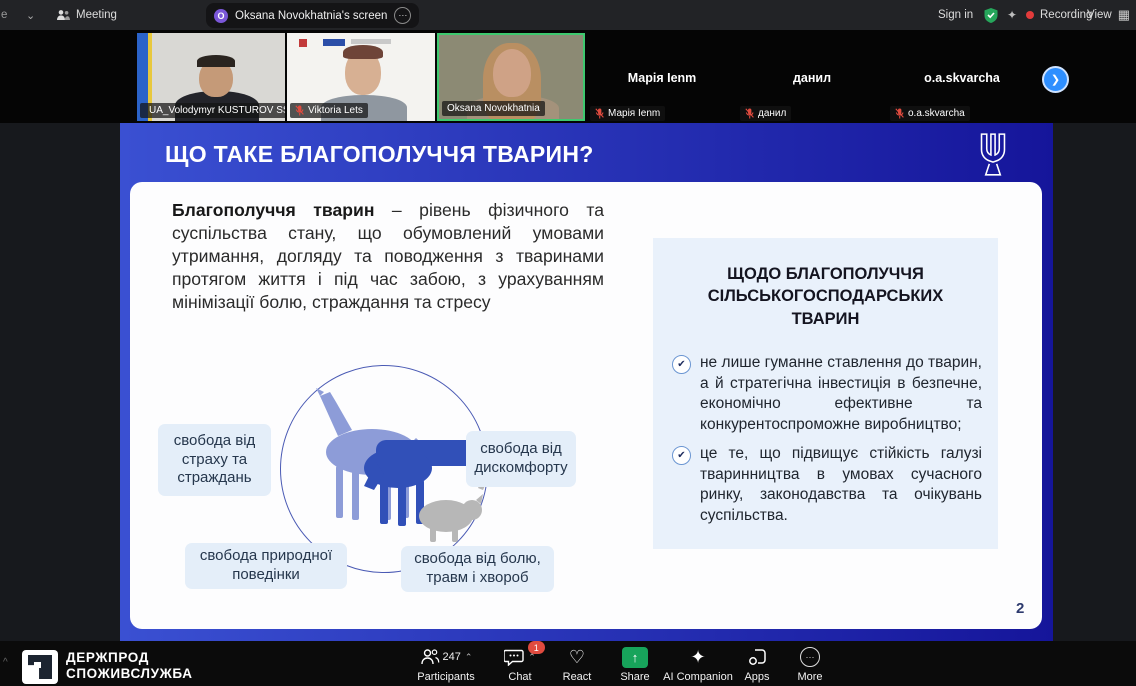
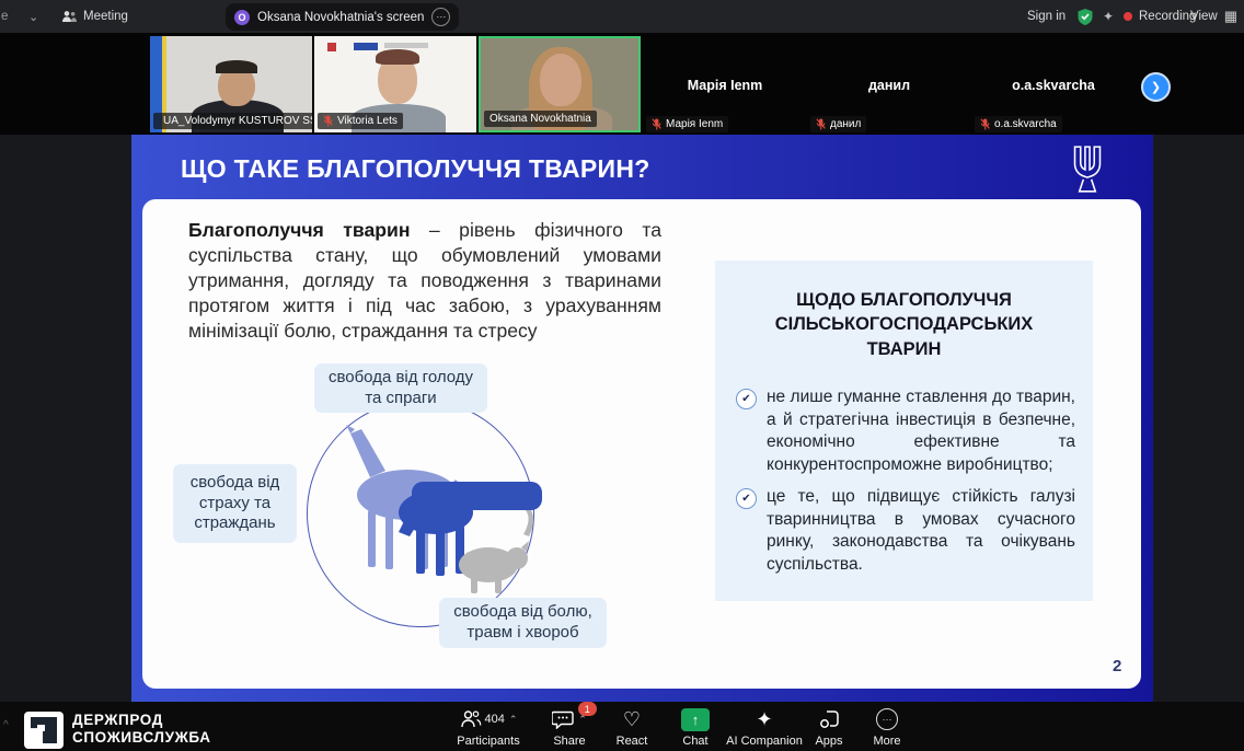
  e
  ⌄
  Meeting
  O
  Oksana Novokhatnia's screen
  ⋯
  Sign in
  ✦
  Recording
  View
  ▦
  UA_Volodymyr KUSTUROV S
  Viktoria Lets
  Oksana Novokhatnia
  Марія Ienm
  Марія Ienm
  данил
  данил
  o.a.skvarcha
  o.a.skvarcha
  ❯
  ЩО ТАКЕ БЛАГОПОЛУЧЧЯ ТВАРИН?
  Благополуччя тварин – рівень фізичного та суспільства стану, що обумовлений умовами утримання, догляду та поводження з тваринами протягом життя і під час забою, з урахуванням мінімізації болю, страждання та стресу
+ свобода від голоду та спраги
  свобода від страху та страждань
- свобода від дискомфорту
- свобода природної поведінки
  свобода від болю, травм і хвороб
  ЩОДО БЛАГОПОЛУЧЧЯ
  СІЛЬСЬКОГОСПОДАРСЬКИХ ТВАРИН
  ✔
  не лише гуманне ставлення до тварин, а й стратегічна інвестиція в безпечне, економічно ефективне та конкурентоспроможне виробництво;
  ✔
  це те, що підвищує стійкість галузі тваринництва в умовах сучасного ринку, законодавства та очікувань суспільства.
  2
  ^
  ДЕРЖПРОД
  СПОЖИВСЛУЖБА
- 247
+ 404
  ⌃
  Participants
  1
  ⌃
- Chat
+ Share
  ♡
  React
  ↑
- Share
+ Chat
  ✦
  AI Companion
  Apps
  ⋯
  More
